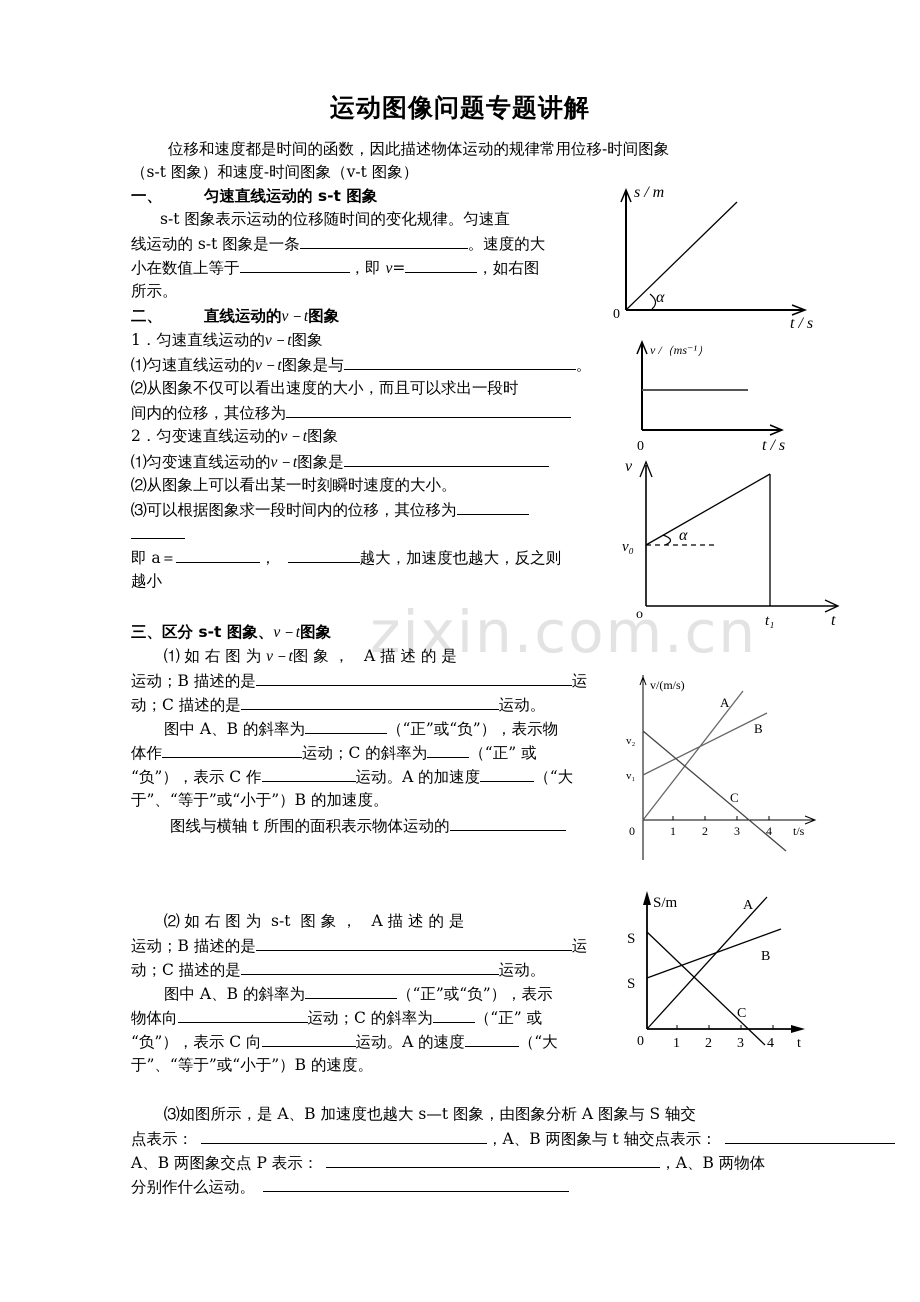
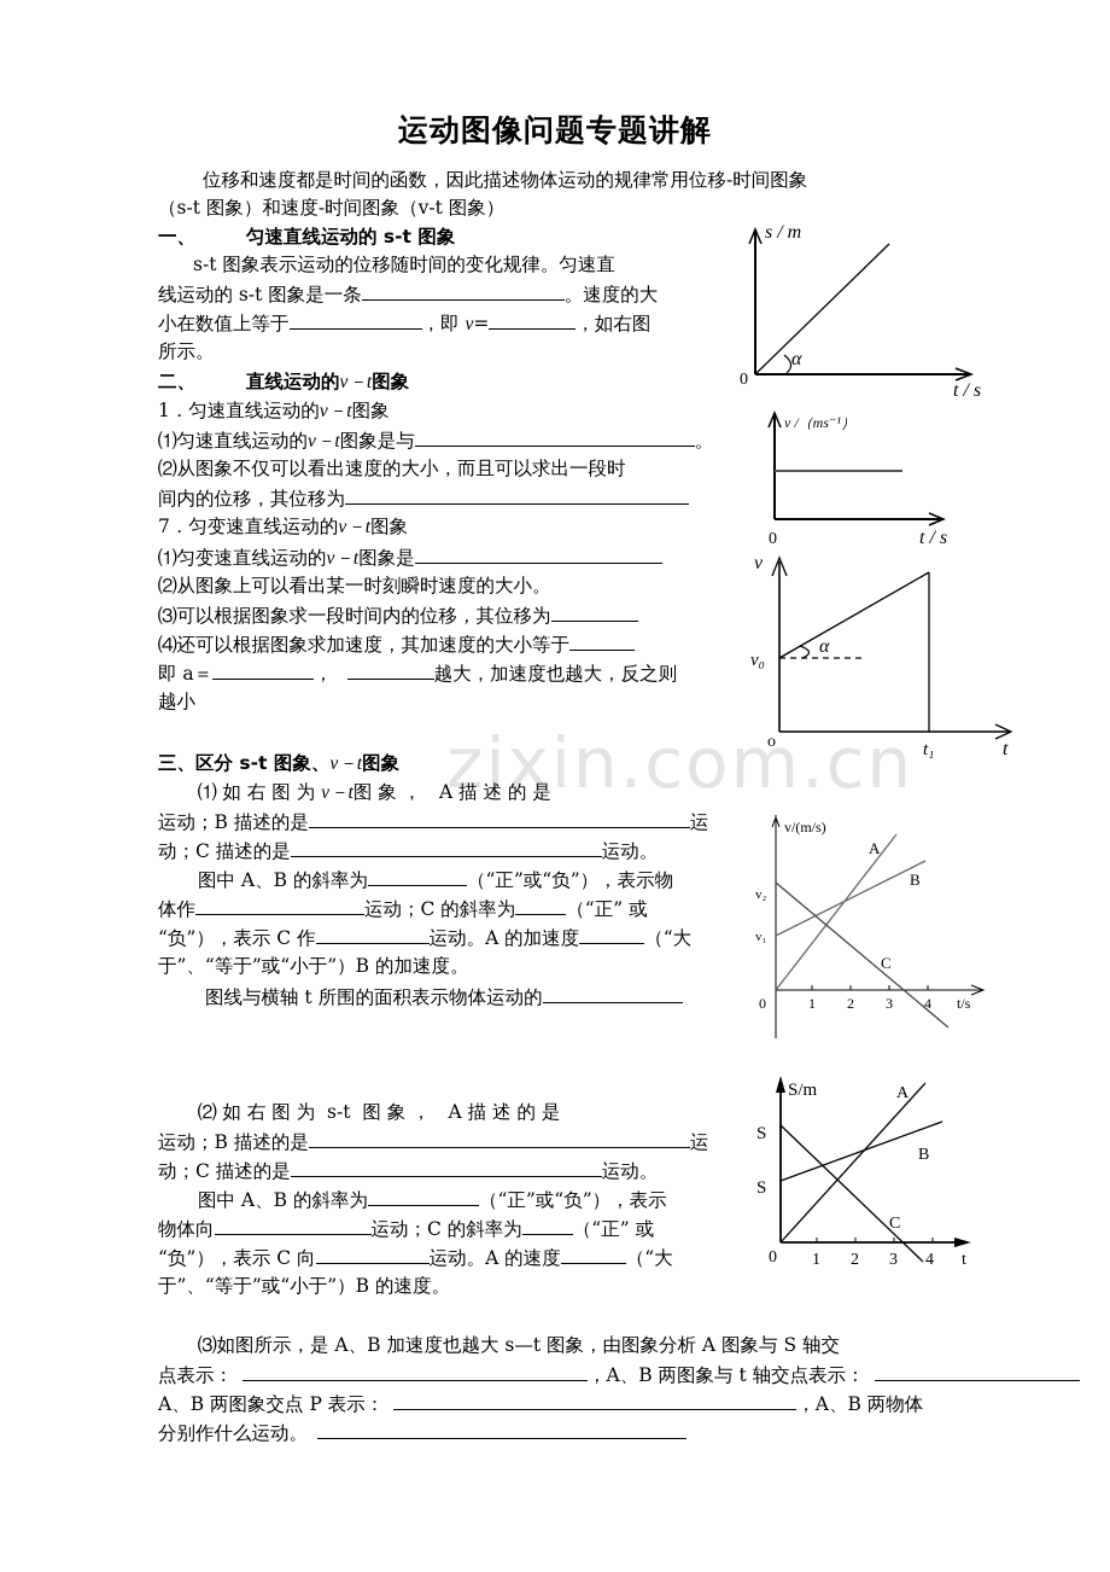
  zixin.com.cn
  运动图像问题专题讲解
  位移和速度都是时间的函数，因此描述物体运动的规律常用位移-时间图象
  （s-t 图象）和速度-时间图象（v-t 图象）
  一、 匀速直线运动的 s-t 图象
  s-t 图象表示运动的位移随时间的变化规律。匀速直
  线运动的 s-t 图象是一条 。速度的大
  小在数值上等于 ，即 v= ，如右图
  所示。
  s / m
  α
  0
  t / s
  二、 直线运动的v－t图象
  1．匀速直线运动的v－t图象
  ⑴匀速直线运动的v－t图象是与 。
  ⑵从图象不仅可以看出速度的大小，而且可以求出一段时
  间内的位移，其位移为
- 2．匀变速直线运动的v－t图象
+ 7．匀变速直线运动的v－t图象
  ⑴匀变速直线运动的v－t图象是
  ⑵从图象上可以看出某一时刻瞬时速度的大小。
  ⑶可以根据图象求一段时间内的位移，其位移为
+ ⑷还可以根据图象求加速度，其加速度的大小等于
  即 a＝ ， 越大，加速度也越大，反之则
  越小
  v /（ms⁻¹）
  0
  t / s
  v
  α
  v₀
  o
  t₁
  t
  三、区分 s-t 图象、v－t图象
  ⑴ 如 右 图 为 v－t图 象 ， A 描 述 的 是
  运动；B 描述的是 运
  动；C 描述的是 运动。
  图中 A、B 的斜率为 （“正”或“负”），表示物
  体作 运动；C 的斜率为 （“正” 或
  “负”），表示 C 作 运动。A 的加速度 （“大
  于”、“等于”或“小于”）B 的加速度。
  图线与横轴 t 所围的面积表示物体运动的
  v/(m/s)
  A
  B
  C
  v₂
  v₁
  0
  1
  2
  3
  4
  t/s
  ⑵ 如 右 图 为 s-t 图 象 ， A 描 述 的 是
  运动；B 描述的是 运
  动；C 描述的是 运动。
  图中 A、B 的斜率为 （“正”或“负”），表示
  物体向 运动；C 的斜率为 （“正” 或
  “负”），表示 C 向 运动。A 的速度 （“大
  于”、“等于”或“小于”）B 的速度。
  S/m
  A
  B
  C
  S
  S
  0
  1
  2
  3
  4
  t
  ⑶如图所示，是 A、B 加速度也越大 s—t 图象，由图象分析 A 图象与 S 轴交
  点表示： ，A、B 两图象与 t 轴交点表示：
  A、B 两图象交点 P 表示： ，A、B 两物体
  分别作什么运动。
